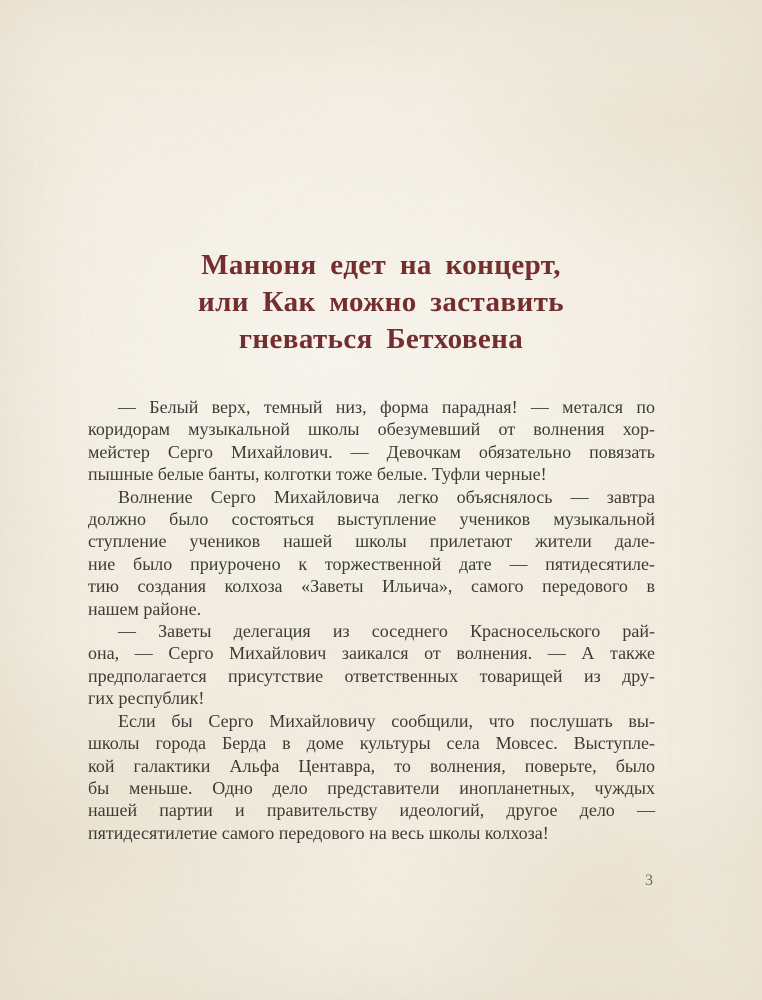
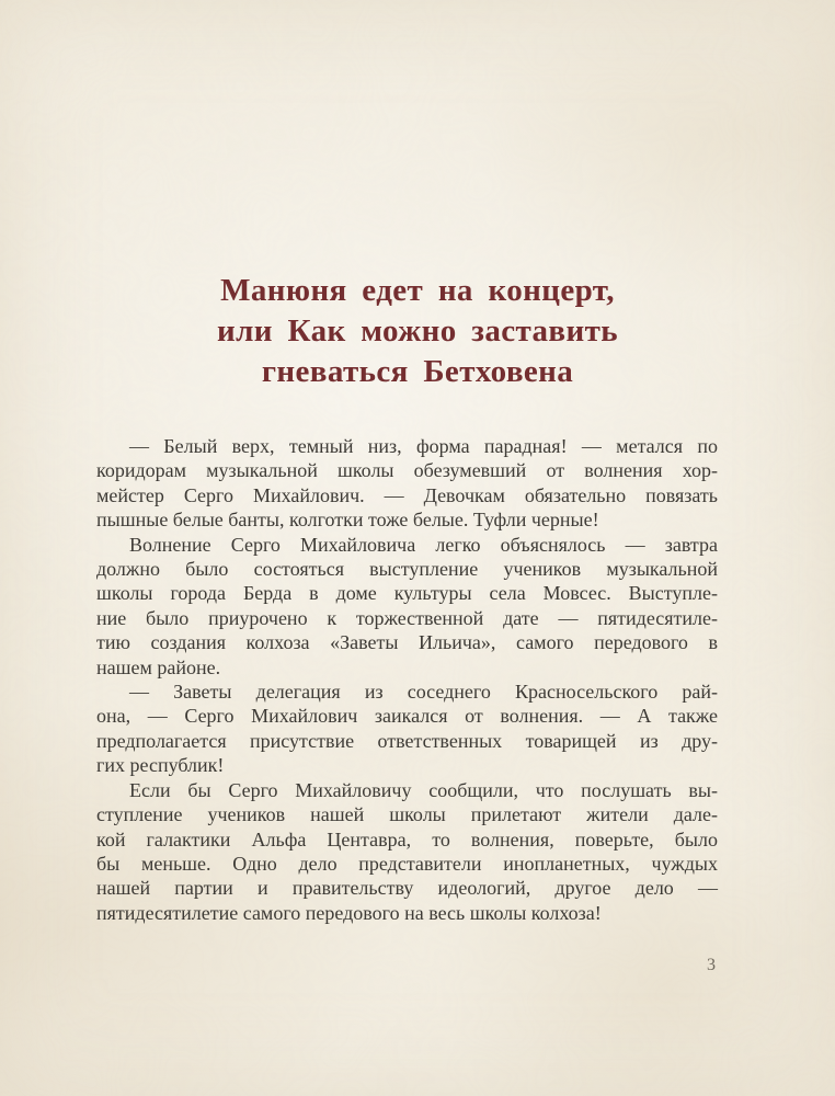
  Манюня едет на концерт,
  или Как можно заставить
  гневаться Бетховена
  — Белый верх, темный низ, форма парадная! — метался по
  коридорам музыкальной школы обезумевший от волнения хор-
  мейстер Серго Михайлович. — Девочкам обязательно повязать
  пышные белые банты, колготки тоже белые. Туфли черные!
  Волнение Серго Михайловича легко объяснялось — завтра
  должно было состояться выступление учеников музыкальной
- ступление учеников нашей школы прилетают жители дале-
+ школы города Берда в доме культуры села Мовсес. Выступле-
  ние было приурочено к торжественной дате — пятидесятиле-
  тию создания колхоза «Заветы Ильича», самого передового в
  нашем районе.
  — Заветы делегация из соседнего Красносельского рай-
  она, — Серго Михайлович заикался от волнения. — А также
  предполагается присутствие ответственных товарищей из дру-
  гих республик!
  Если бы Серго Михайловичу сообщили, что послушать вы-
- школы города Берда в доме культуры села Мовсес. Выступле-
+ ступление учеников нашей школы прилетают жители дале-
  кой галактики Альфа Центавра, то волнения, поверьте, было
  бы меньше. Одно дело представители инопланетных, чуждых
  нашей партии и правительству идеологий, другое дело —
  пятидесятилетие самого передового на весь школы колхоза!
  3
